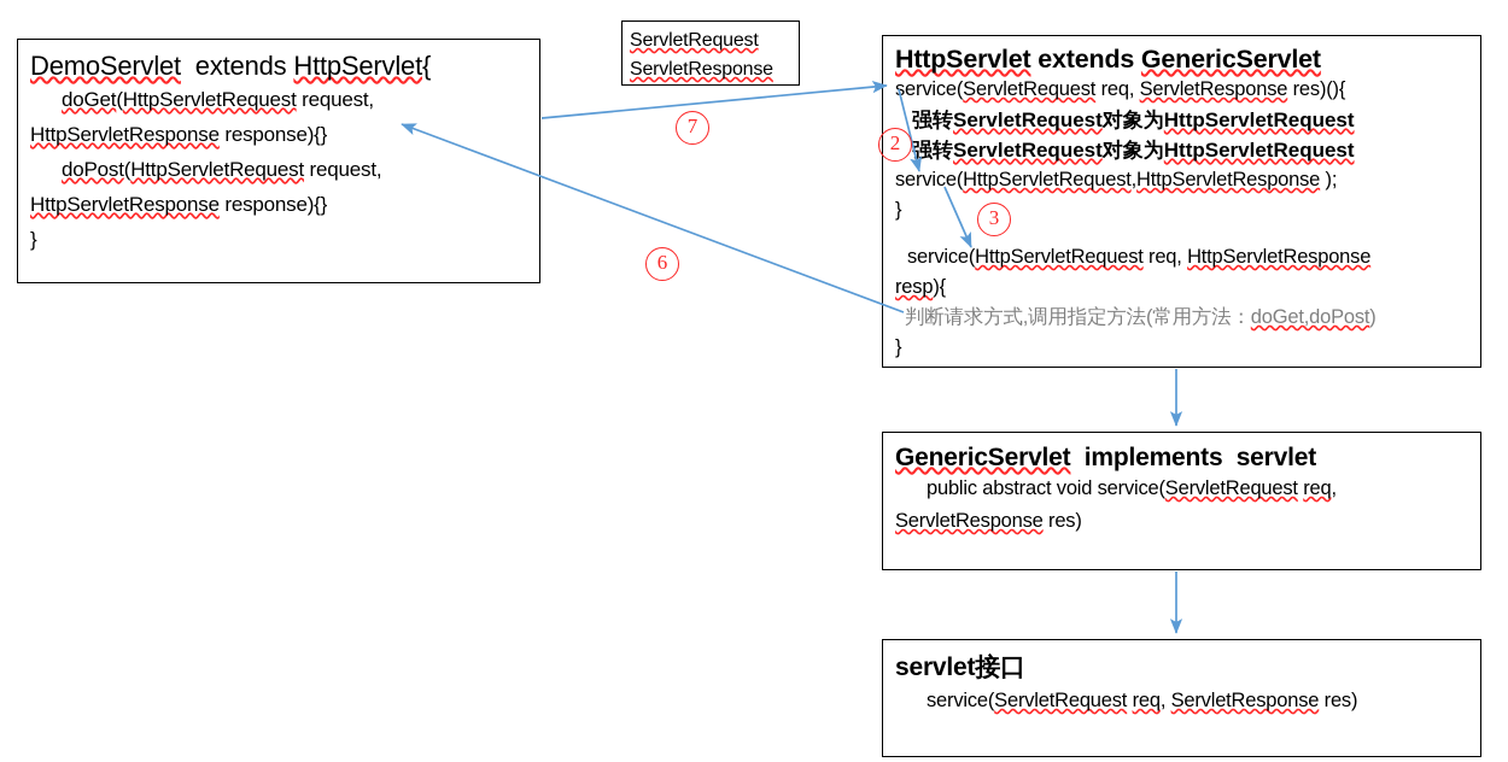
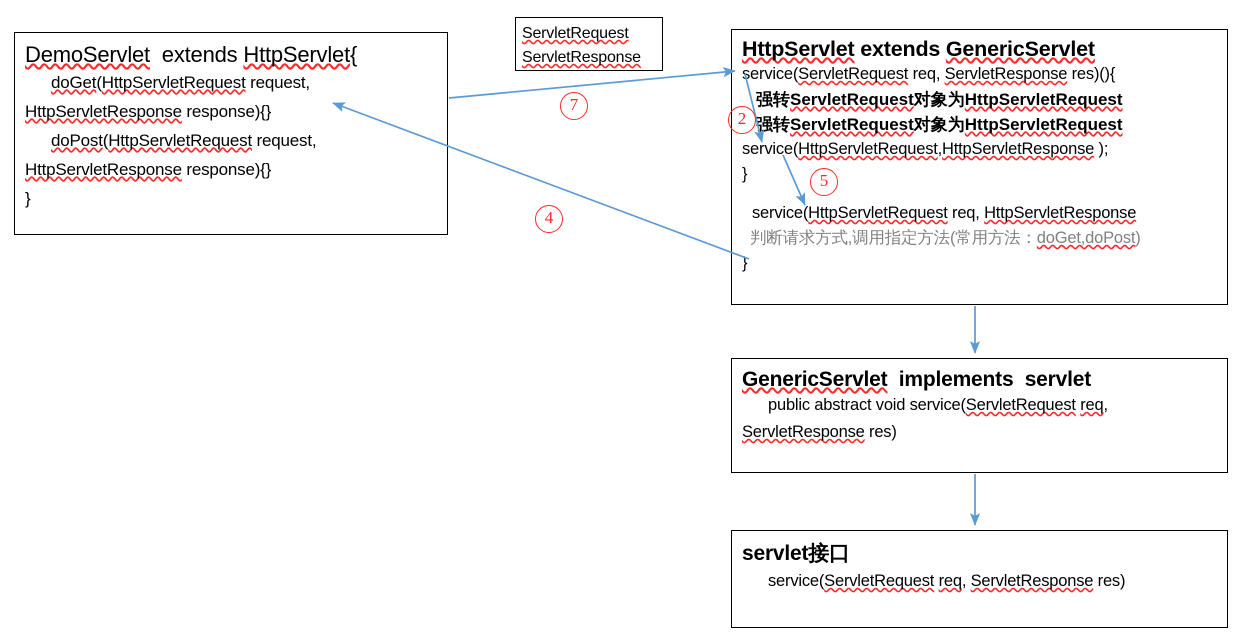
  DemoServlet extends HttpServlet{
  doGet(HttpServletRequest request,
  HttpServletResponse response){}
  doPost(HttpServletRequest request,
  HttpServletResponse response){}
  }
  ServletRequest
  ServletResponse
  HttpServlet extends GenericServlet
  service(ServletRequest req, ServletResponse res)(){
  强转ServletRequest对象为HttpServletRequest
  强转ServletRequest对象为HttpServletRequest
  service(HttpServletRequest,HttpServletResponse );
  }
  service(HttpServletRequest req, HttpServletResponse
- resp){
  判断请求方式,调用指定方法(常用方法：doGet,doPost)
  }
  GenericServlet implements servlet
  public abstract void service(ServletRequest req,
  ServletResponse res)
  servlet接口
  service(ServletRequest req, ServletResponse res)
  7
  2
- 3
+ 5
- 6
+ 4
